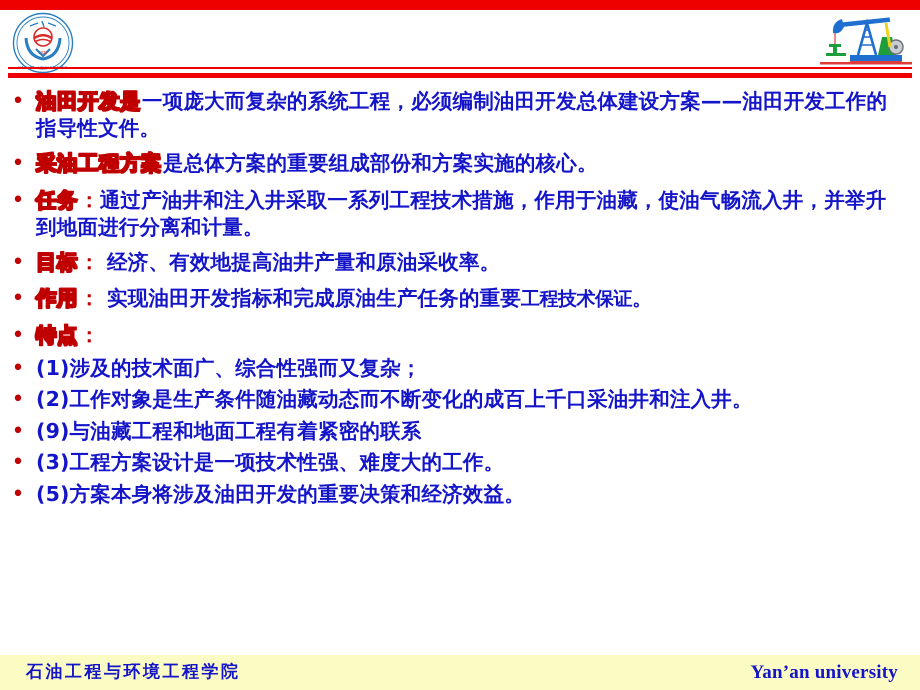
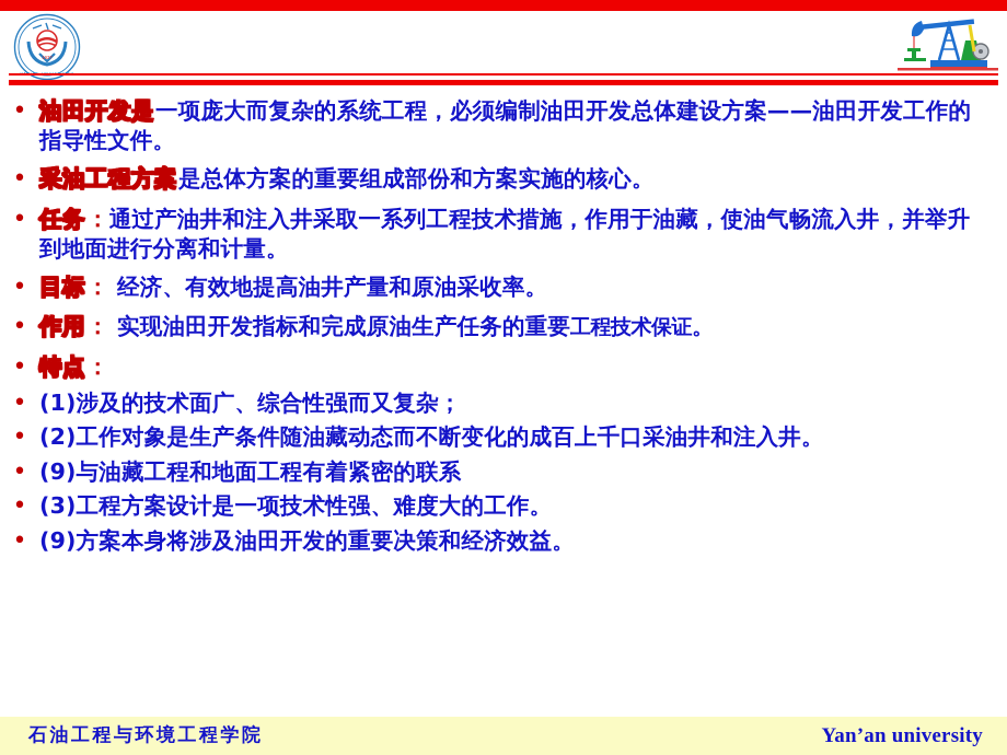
  •
  油田开发是一项庞大而复杂的系统工程，必须编制油田开发总体建设方案——油田开发工作的指导性文件。
  •
  采油工程方案是总体方案的重要组成部份和方案实施的核心。
  •
  任务：通过产油井和注入井采取一系列工程技术措施，作用于油藏，使油气畅流入井，并举升到地面进行分离和计量。
  •
  目标： 经济、有效地提高油井产量和原油采收率。
  •
  作用： 实现油田开发指标和完成原油生产任务的重要工程技术保证。
  •
  特点：
  •
  (1)涉及的技术面广、综合性强而又复杂；
  •
  (2)工作对象是生产条件随油藏动态而不断变化的成百上千口采油井和注入井。
  •
  (9)与油藏工程和地面工程有着紧密的联系
  •
  (3)工程方案设计是一项技术性强、难度大的工作。
  •
- (5)方案本身将涉及油田开发的重要决策和经济效益。
+ (9)方案本身将涉及油田开发的重要决策和经济效益。
  石油工程与环境工程学院
  Yan’an university
